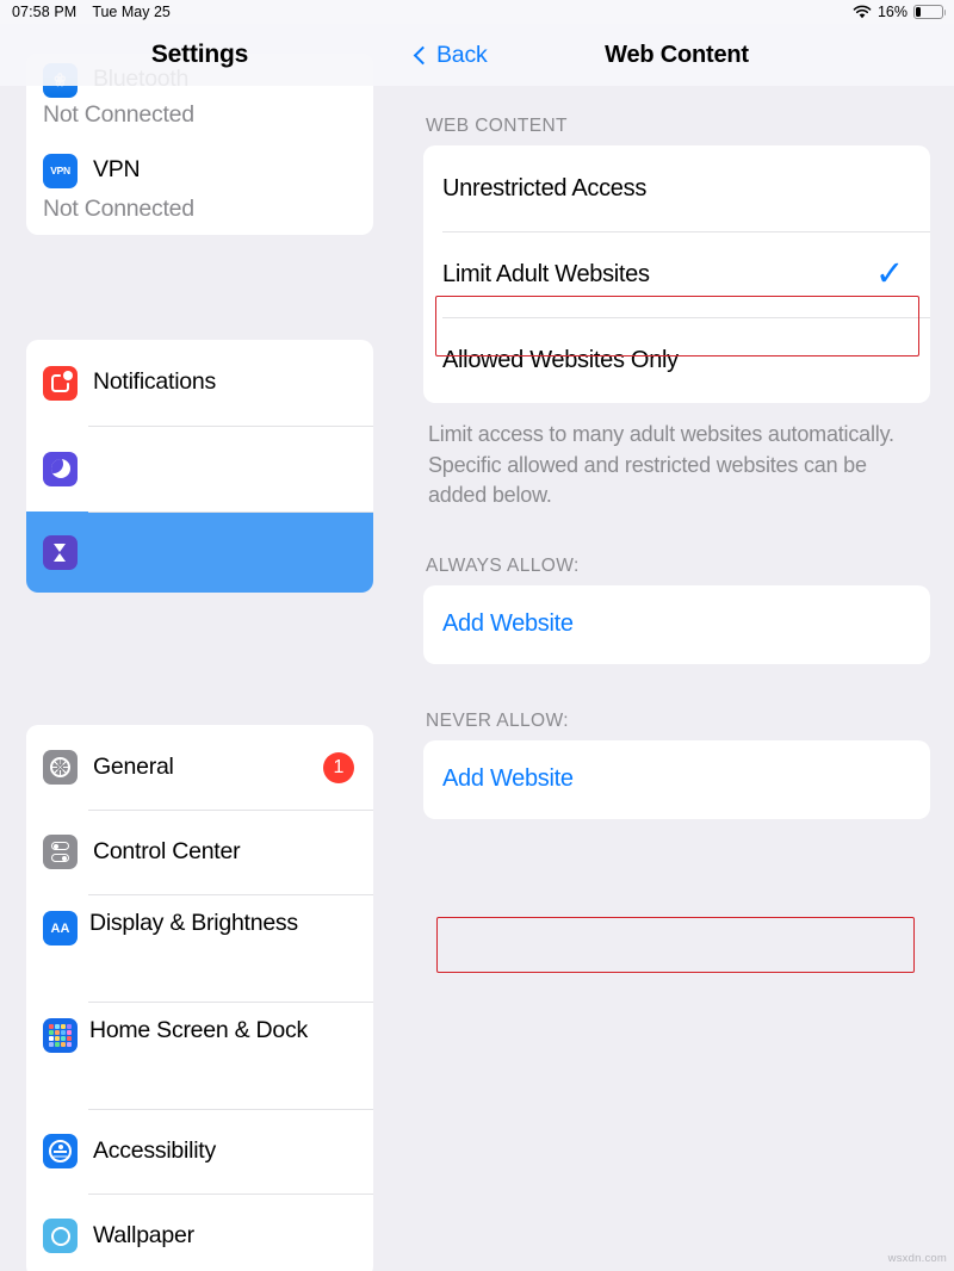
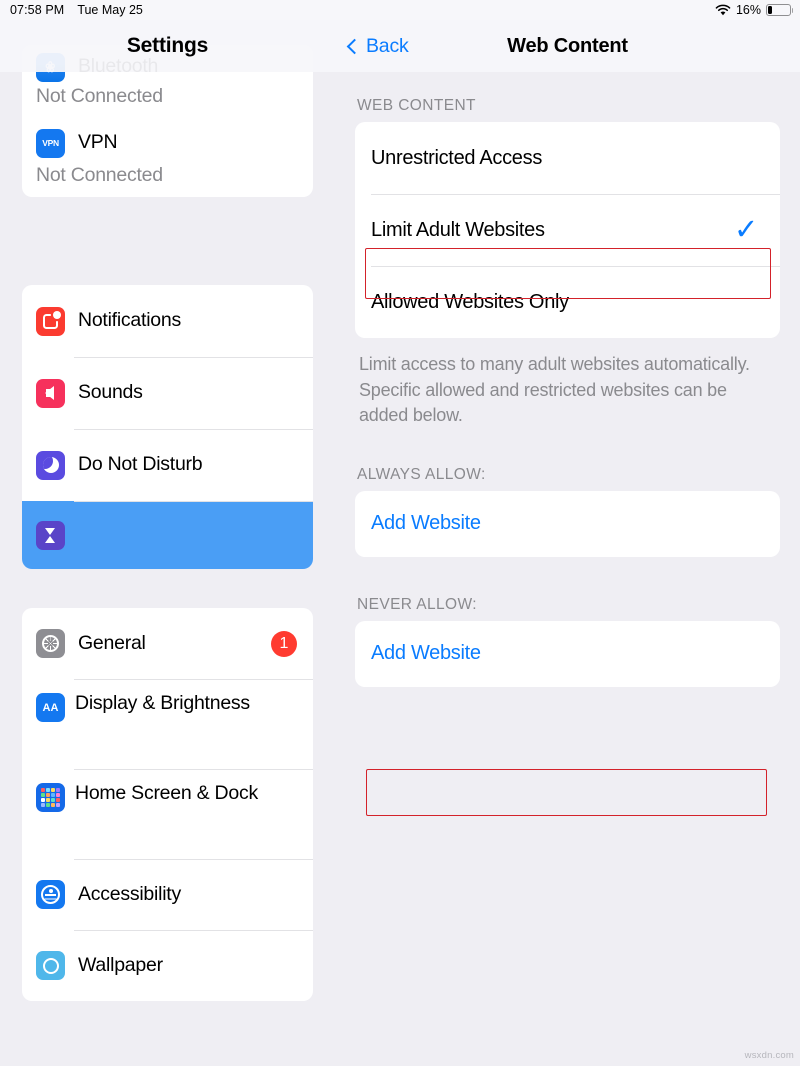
  Not Connected
  VPN
  VPN
  Not Connected
  Notifications
+ Sounds
+ Do Not Disturb
  General
  1
- Control Center
  AA
  Display & Brightness
  Home Screen & Dock
  Accessibility
  Wallpaper
  07:58 PM
  Tue May 25
  Settings
  16%
  Back
  Web Content
  WEB CONTENT
  Unrestricted Access
  Limit Adult Websites
  ✓
  Allowed Websites Only
  Limit access to many adult websites automatically. Specific allowed and restricted websites can be added below.
  ALWAYS ALLOW:
  Add Website
  NEVER ALLOW:
  Add Website
  wsxdn.com
